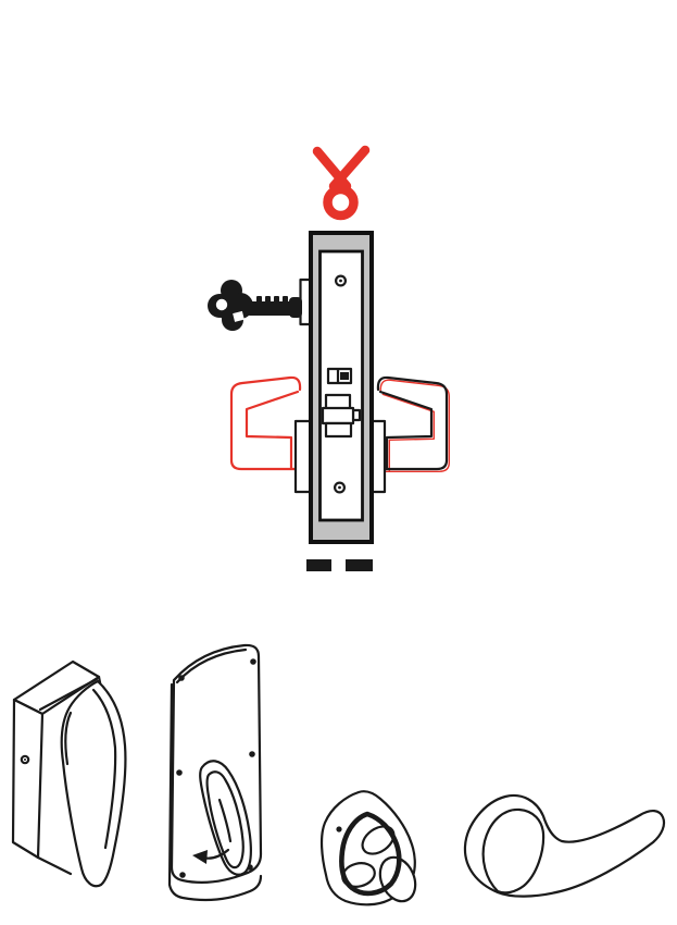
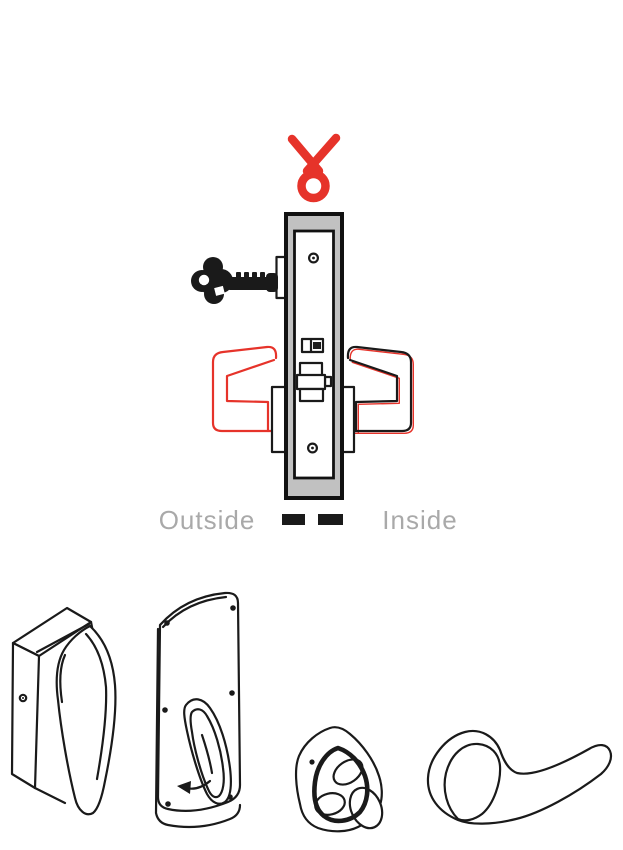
+ Outside
+ Inside
